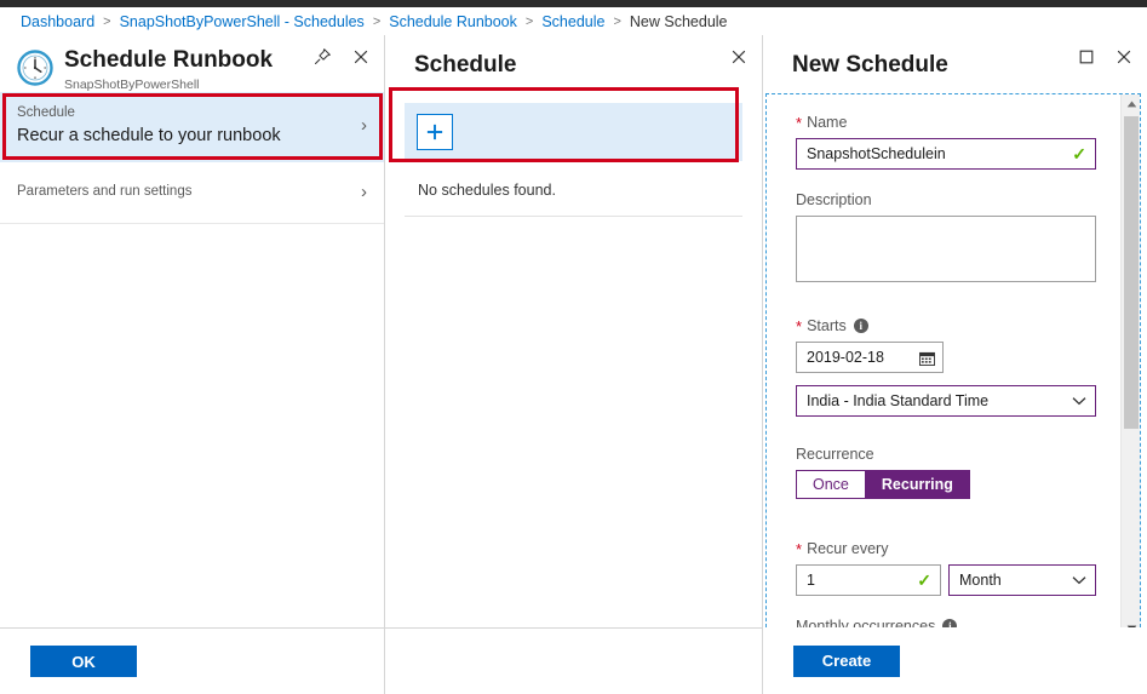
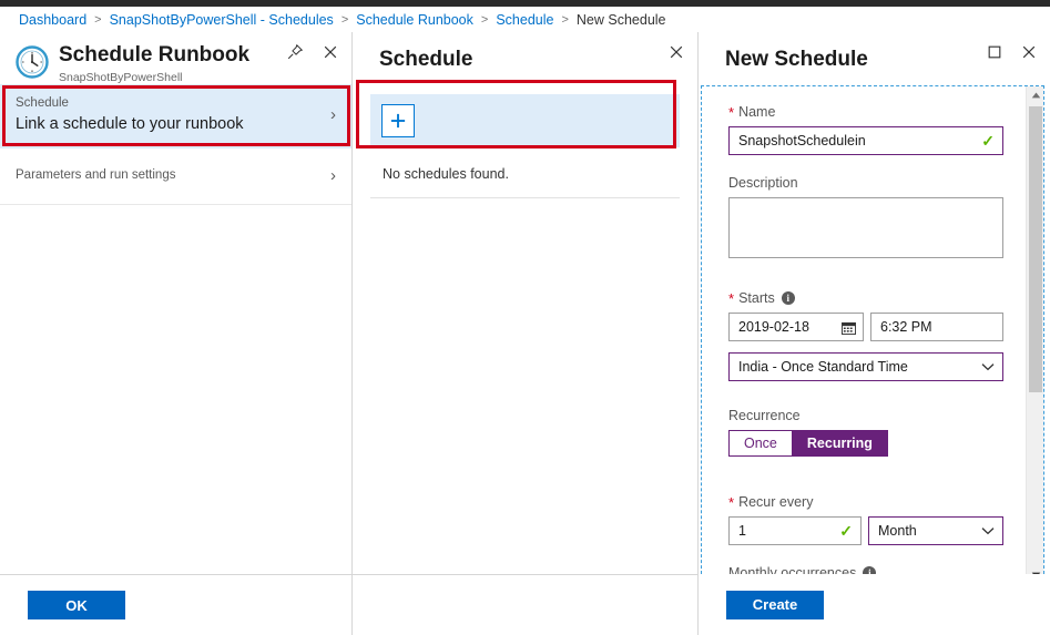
  Dashboard
  >
  SnapShotByPowerShell - Schedules
  >
  Schedule Runbook
  >
  Schedule
  >
  New Schedule
  Schedule Runbook
  SnapShotByPowerShell
  Schedule
- Recur a schedule to your runbook
+ Link a schedule to your runbook
  ›
  Parameters and run settings
  ›
  OK
  Schedule
  No schedules found.
  New Schedule
  *
  Name
  SnapshotSchedulein
  ✓
  Description
  *
  Starts
  i
  2019-02-18
+ 6:32 PM
- India - India Standard Time
+ India - Once Standard Time
  Recurrence
  Once
  Recurring
  *
  Recur every
  1
  ✓
  Month
  Monthly occurrences
  i
  Create
